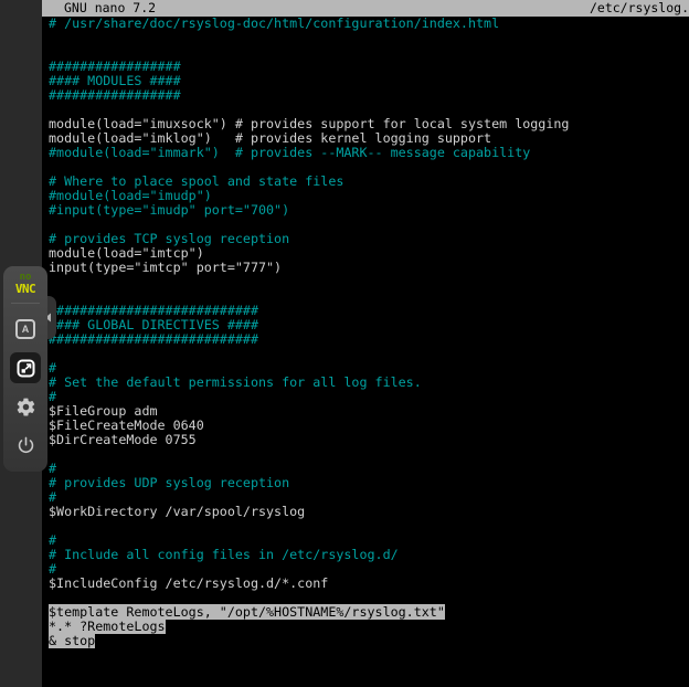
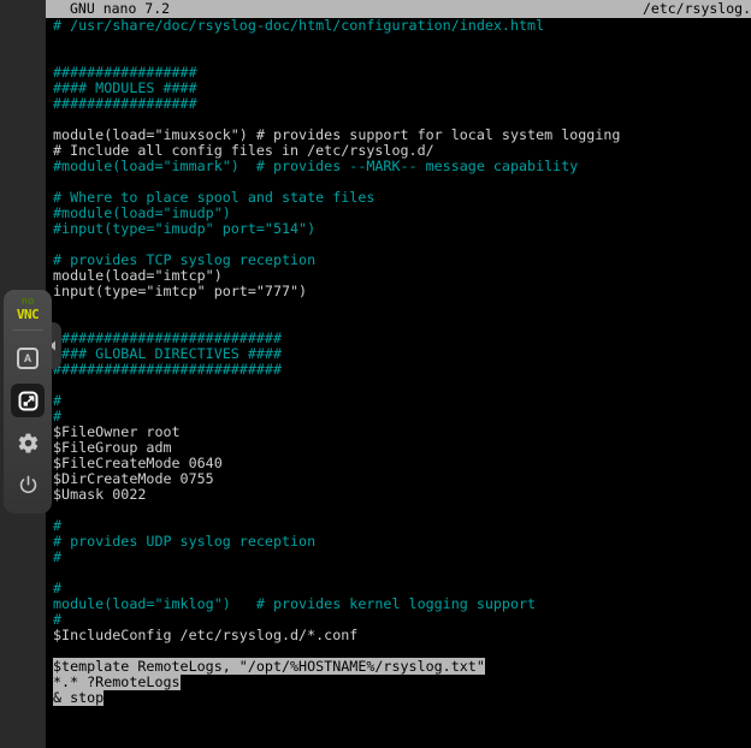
  GNU nano 7.2
  /etc/rsyslog.
  # /usr/share/doc/rsyslog-doc/html/configuration/index.html
  #################
  #### MODULES ####
  #################
  module(load="imuxsock") # provides support for local system logging
- module(load="imklog") # provides kernel logging support
+ # Include all config files in /etc/rsyslog.d/
  #module(load="immark") # provides --MARK-- message capability
  # Where to place spool and state files
  #module(load="imudp")
- #input(type="imudp" port="700")
+ #input(type="imudp" port="514")
  # provides TCP syslog reception
  module(load="imtcp")
  input(type="imtcp" port="777")
  ##########################
  ### GLOBAL DIRECTIVES ####
  ###########################
  #
- # Set the default permissions for all log files.
  #
+ $FileOwner root
  $FileGroup adm
  $FileCreateMode 0640
  $DirCreateMode 0755
+ $Umask 0022
  #
  # provides UDP syslog reception
  #
- $WorkDirectory /var/spool/rsyslog
  #
- # Include all config files in /etc/rsyslog.d/
+ module(load="imklog") # provides kernel logging support
  #
  $IncludeConfig /etc/rsyslog.d/*.conf
  $template RemoteLogs, "/opt/%HOSTNAME%/rsyslog.txt"
  *.* ?RemoteLogs
  & stop
  no
  VNC
  A
